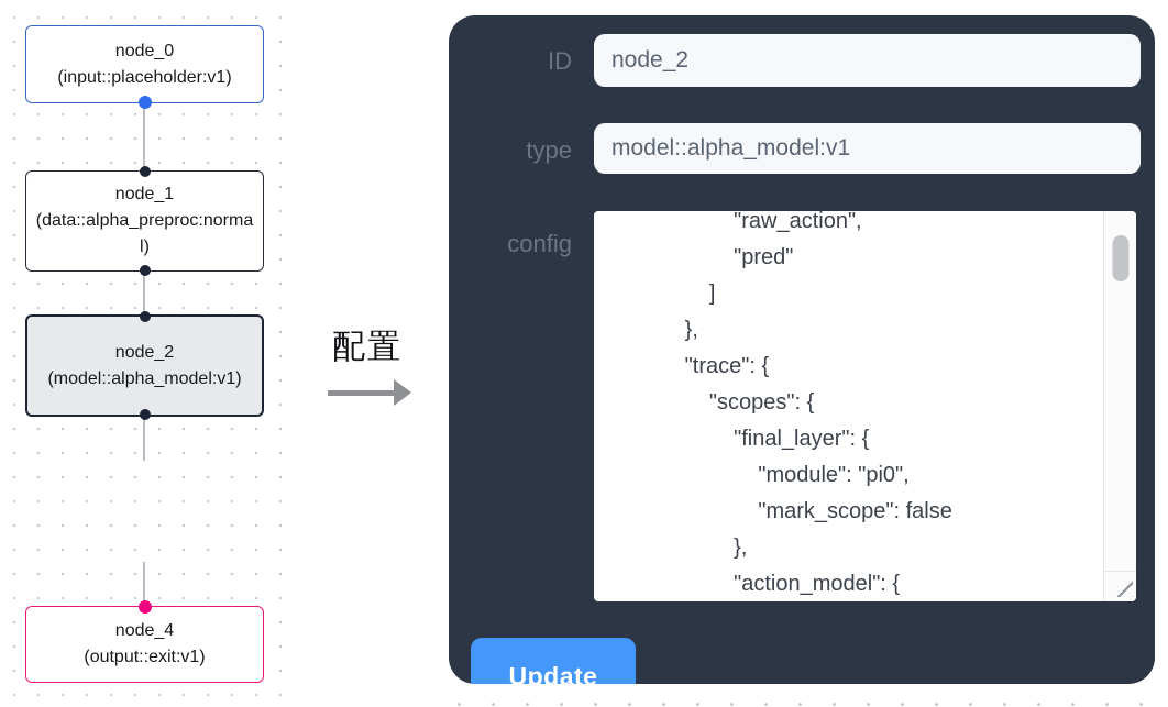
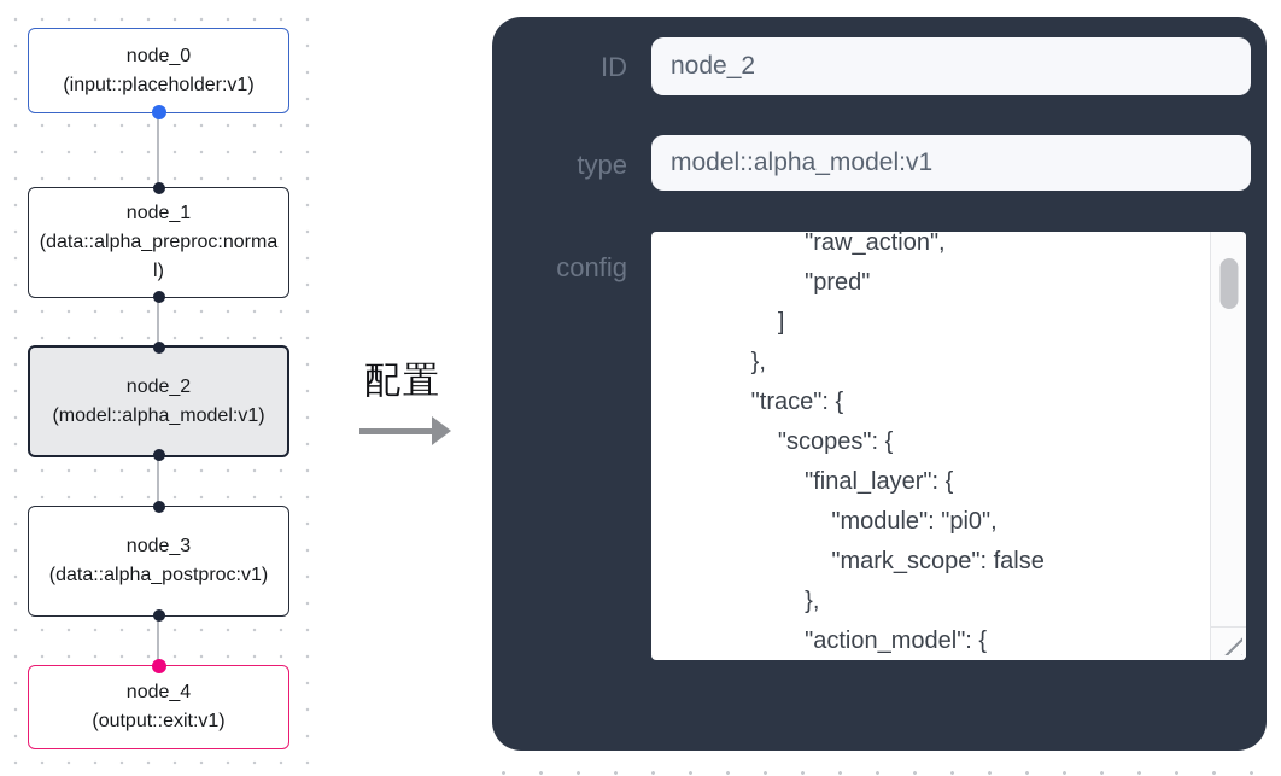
  node_0
  (input::placeholder:v1)
  node_1
  (data::alpha_preproc:normal)
  node_2
  (model::alpha_model:v1)
+ node_3
+ (data::alpha_postproc:v1)
  node_4
  (output::exit:v1)
  配置
  ID
  node_2
  type
  model::alpha_model:v1
  config
  "raw_action",
  "pred"
  ]
  },
  "trace": {
  "scopes": {
  "final_layer": {
  "module": "pi0",
  "mark_scope": false
  },
  "action_model": {
- Update
